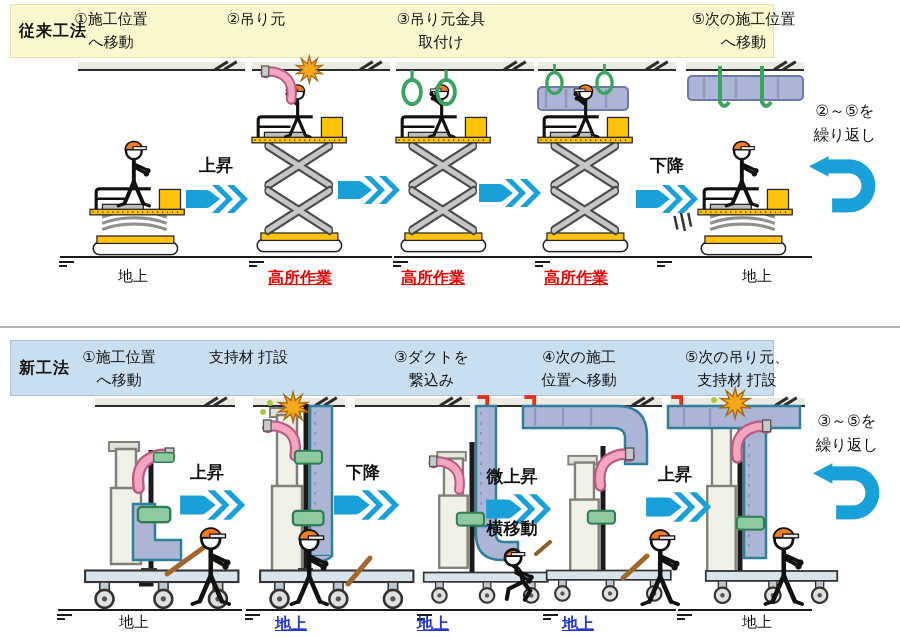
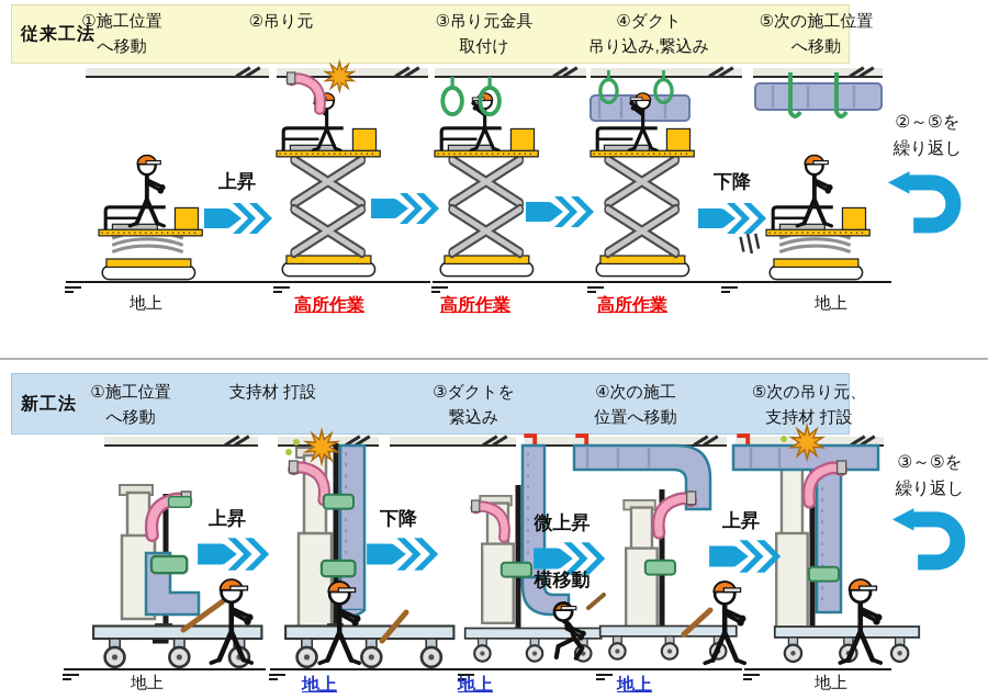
  従来工法
  ①施工位置
  へ移動
  ②吊り元
  ③吊り元金具
  取付け
+ ④ダクト
+ 吊り込み,繋込み
  ⑤次の施工位置
  へ移動
  地上
  高所作業
  高所作業
  高所作業
  地上
  上昇
  下降
  ②～⑤を
  繰り返し
  新工法
  ①施工位置
  へ移動
  支持材 打設
  ③ダクトを
  繋込み
  ④次の施工
  位置へ移動
  ⑤次の吊り元、
  支持材 打設
  地上
  地上
  地上
  地上
  地上
  上昇
  下降
  微上昇
  横移動
  上昇
  ③～⑤を
  繰り返し
